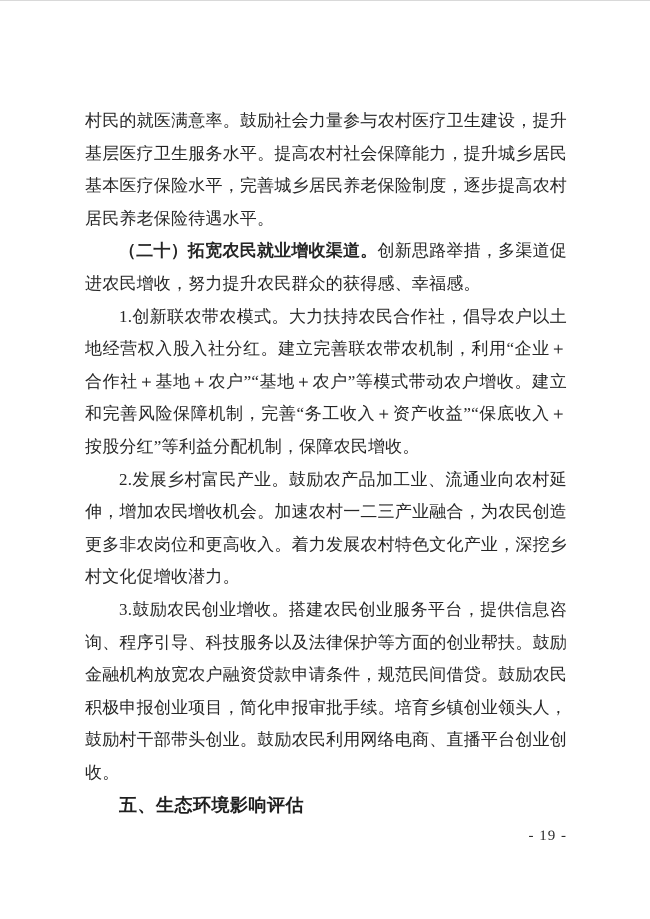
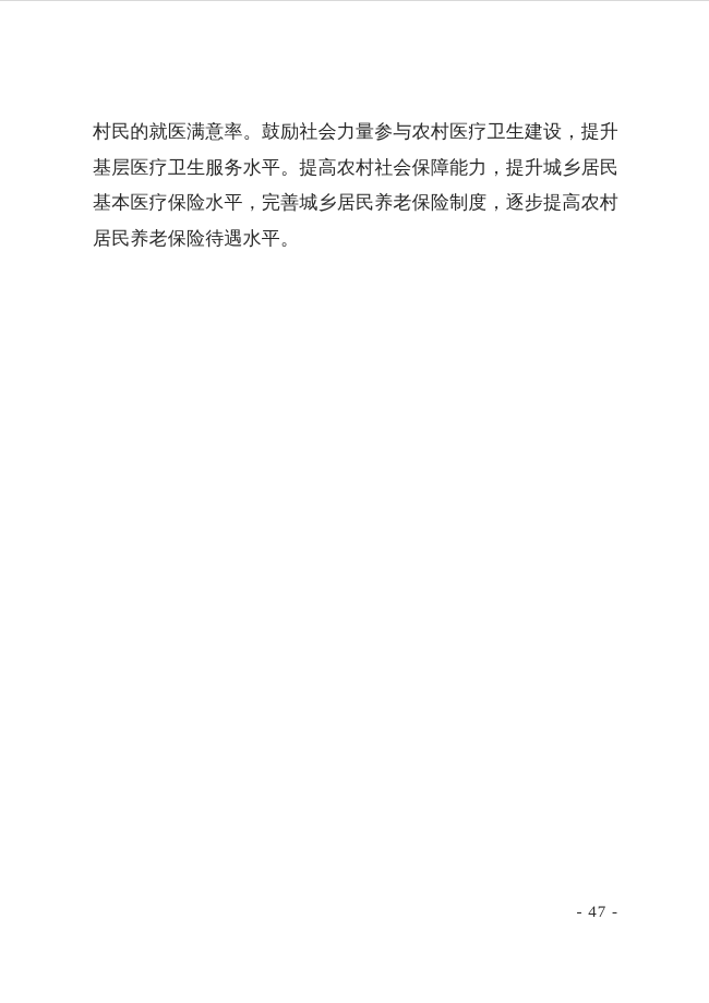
  村民的就医满意率。鼓励社会力量参与农村医疗卫生建设，提升基层医疗卫生服务水平。提高农村社会保障能力，提升城乡居民基本医疗保险水平，完善城乡居民养老保险制度，逐步提高农村居民养老保险待遇水平。
- （二十）拓宽农民就业增收渠道。创新思路举措，多渠道促进农民增收，努力提升农民群众的获得感、幸福感。
- 1.创新联农带农模式。大力扶持农民合作社，倡导农户以土地经营权入股入社分红。建立完善联农带农机制，利用“企业＋合作社＋基地＋农户”“基地＋农户”等模式带动农户增收。建立和完善风险保障机制，完善“务工收入＋资产收益”“保底收入＋按股分红”等利益分配机制，保障农民增收。
- 2.发展乡村富民产业。鼓励农产品加工业、流通业向农村延伸，增加农民增收机会。加速农村一二三产业融合，为农民创造更多非农岗位和更高收入。着力发展农村特色文化产业，深挖乡村文化促增收潜力。
- 3.鼓励农民创业增收。搭建农民创业服务平台，提供信息咨询、程序引导、科技服务以及法律保护等方面的创业帮扶。鼓励金融机构放宽农户融资贷款申请条件，规范民间借贷。鼓励农民积极申报创业项目，简化申报审批手续。培育乡镇创业领头人，鼓励村干部带头创业。鼓励农民利用网络电商、直播平台创业创收。
- 五、生态环境影响评估
- - 19 -
+ - 47 -
